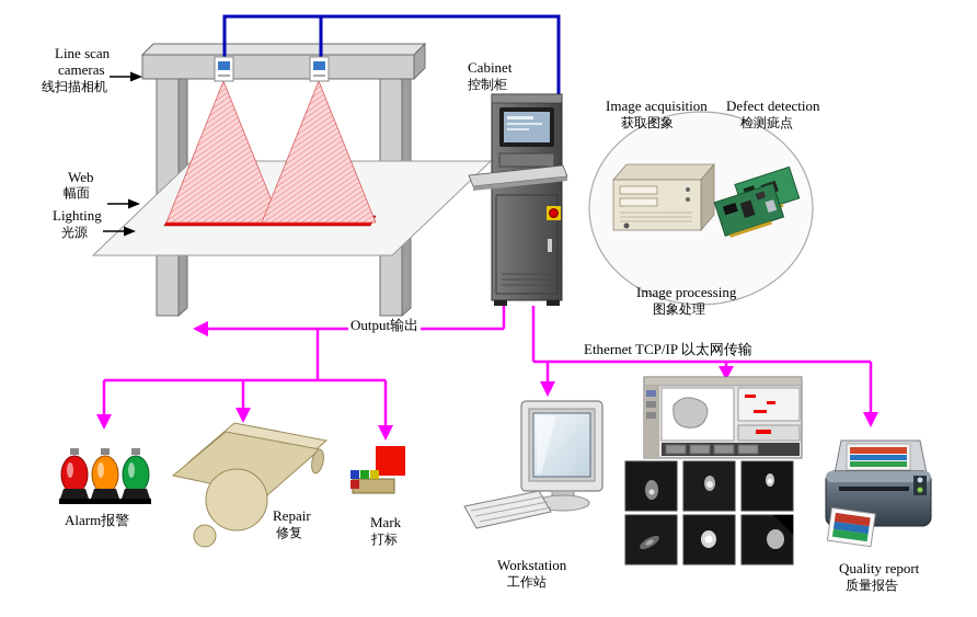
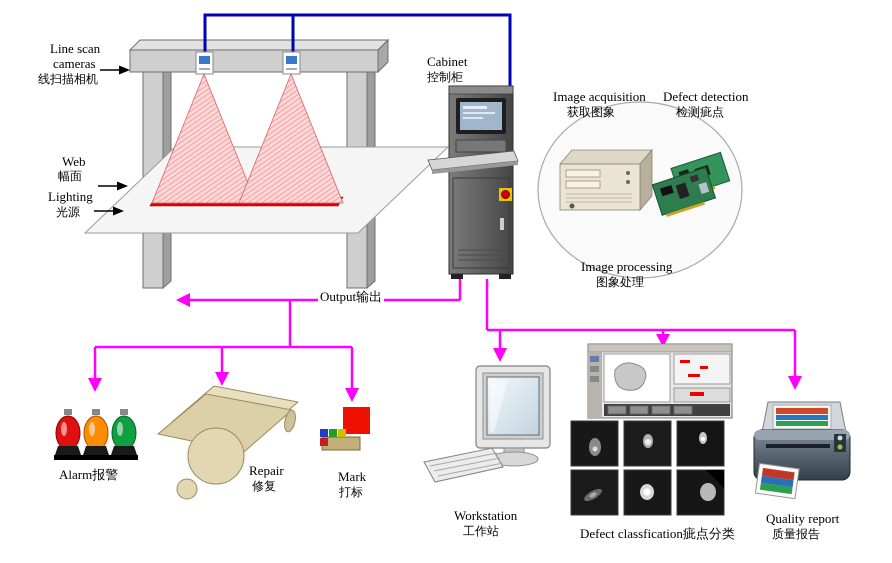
  Line scan
  cameras
  线扫描相机
  Web
  幅面
  Lighting
  光源
  Cabinet
  控制柜
  Image acquisition
  获取图象
  Defect detection
  检测疵点
  Image processing
  图象处理
  Output输出
- Ethernet TCP/IP 以太网传输
  Alarm报警
  Repair
  修复
  Mark
  打标
  Workstation
  工作站
+ Defect classfication疵点分类
  Quality report
  质量报告
